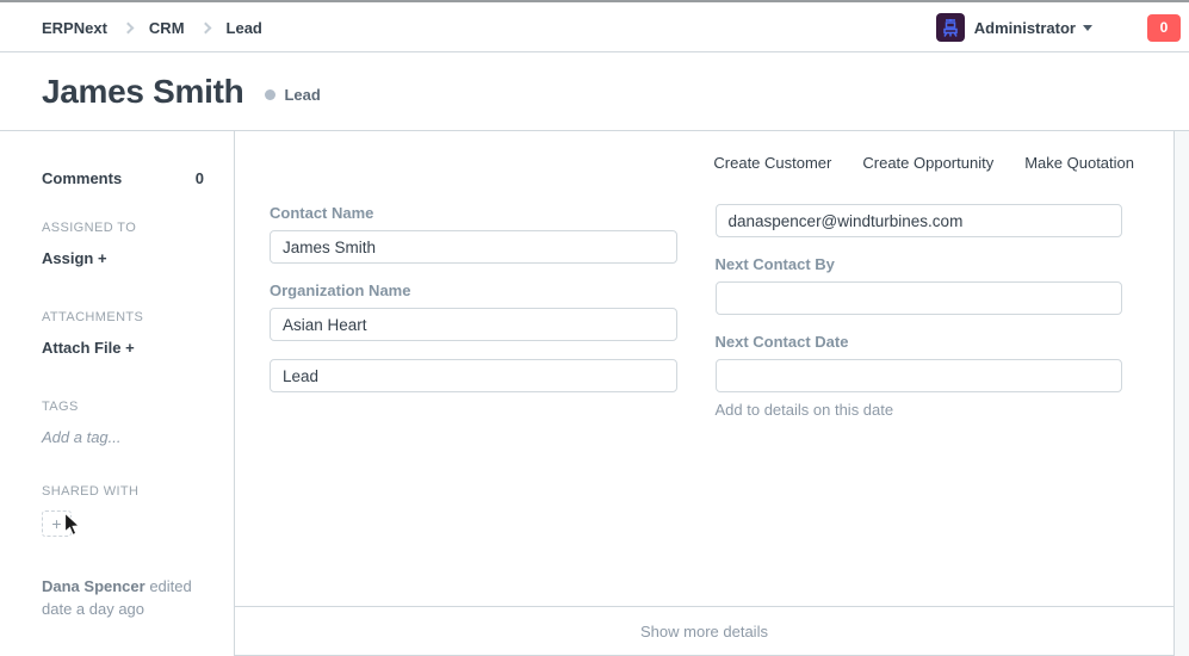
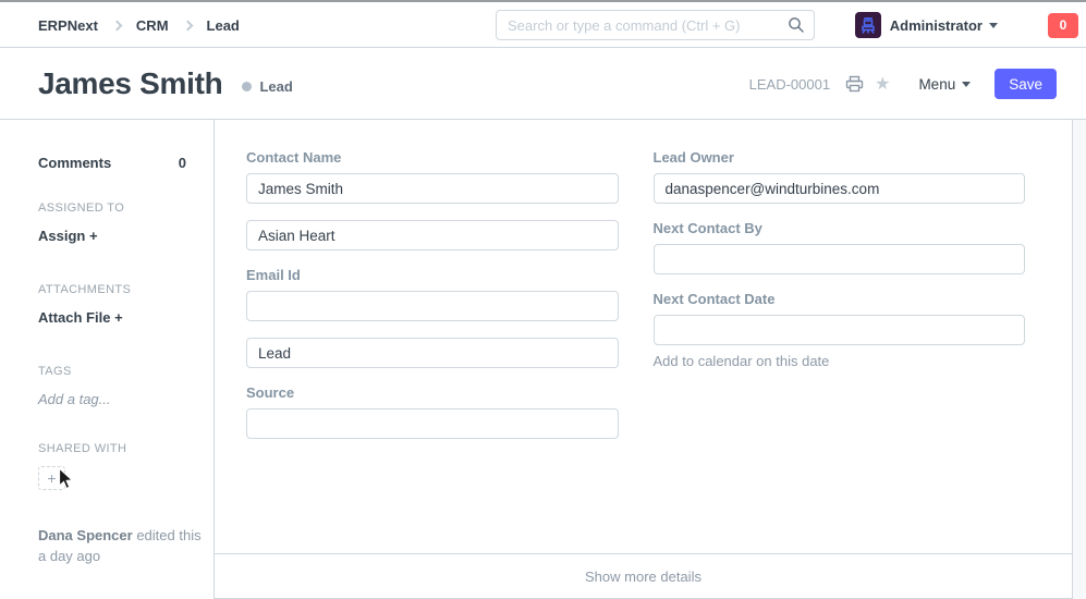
  ERPNext
  CRM
  Lead
+ Search or type a command (Ctrl + G)
  Administrator
  0
  James Smith
  Lead
+ LEAD-00001
+ ★
+ Menu
+ Save
  Comments
  0
  ASSIGNED TO
  Assign +
  ATTACHMENTS
  Attach File +
  TAGS
  Add a tag...
  SHARED WITH
  +
- Dana Spencer edited date a day ago
+ Dana Spencer edited this a day ago
- Create Customer
- Create Opportunity
- Make Quotation
  Contact Name
  James Smith
- Organization Name
  Asian Heart
+ Email Id
  Lead
+ Source
+ Lead Owner
  danaspencer@windturbines.com
  Next Contact By
  Next Contact Date
- Add to details on this date
+ Add to calendar on this date
  Show more details
